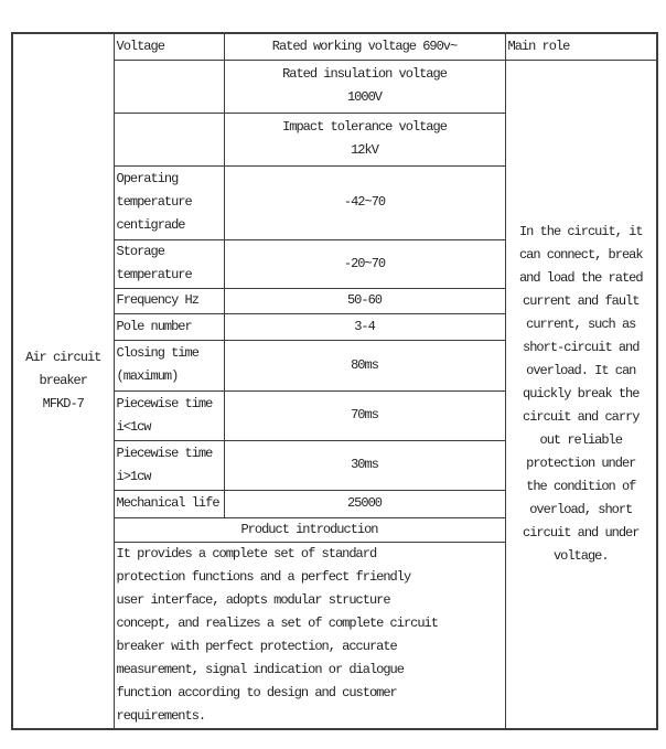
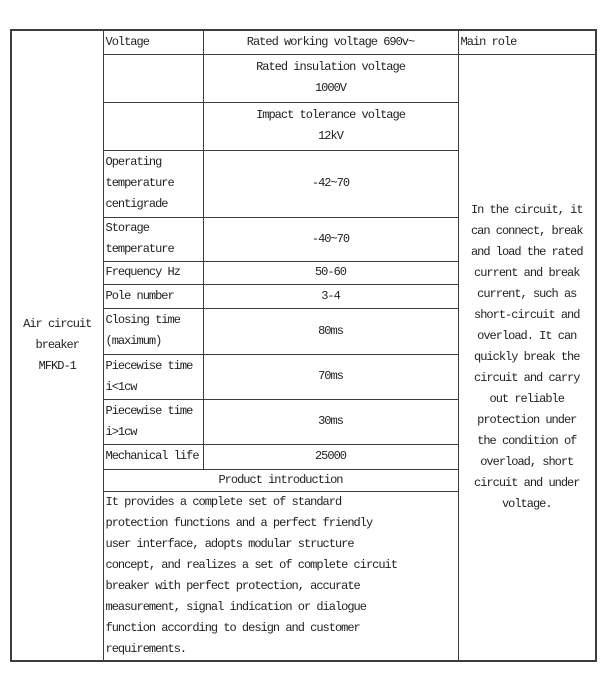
- Air circuit breaker MFKD-7	Voltage	Rated working voltage 690v~	Main role
+ Air circuit breaker MFKD-1	Voltage	Rated working voltage 690v~	Main role
- 	Rated insulation voltage 1000V	In the circuit, it can connect, break and load the rated current and fault current, such as short-circuit and overload. It can quickly break the circuit and carry out reliable protection under the condition of overload, short circuit and under voltage.
+ 	Rated insulation voltage 1000V	In the circuit, it can connect, break and load the rated current and break current, such as short-circuit and overload. It can quickly break the circuit and carry out reliable protection under the condition of overload, short circuit and under voltage.
  	Impact tolerance voltage 12kV
  Operating temperature centigrade	-42~70
- Storage temperature	-20~70
+ Storage temperature	-40~70
  Frequency Hz	50-60
  Pole number	3-4
  Closing time (maximum)	80ms
  Piecewise time i<1cw	70ms
  Piecewise time i>1cw	30ms
  Mechanical life	25000
  Product introduction
  It provides a complete set of standard protection functions and a perfect friendly user interface, adopts modular structure concept, and realizes a set of complete circuit breaker with perfect protection, accurate measurement, signal indication or dialogue function according to design and customer requirements.
